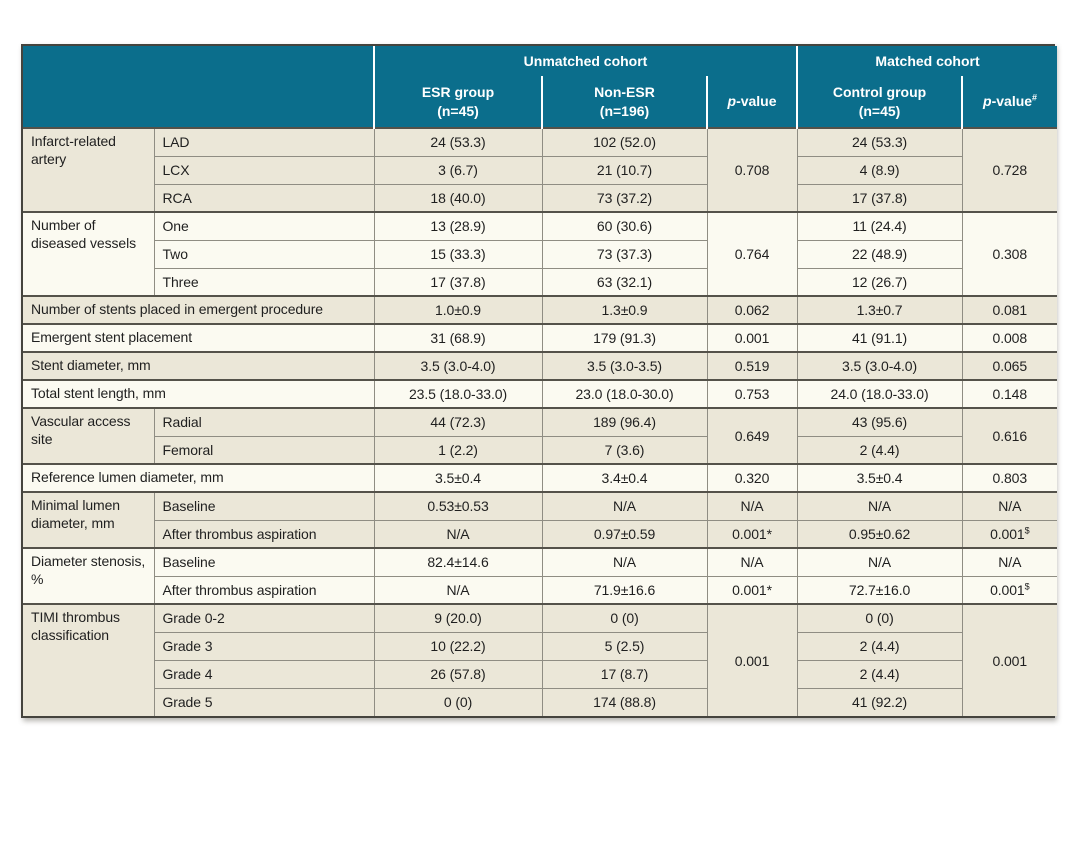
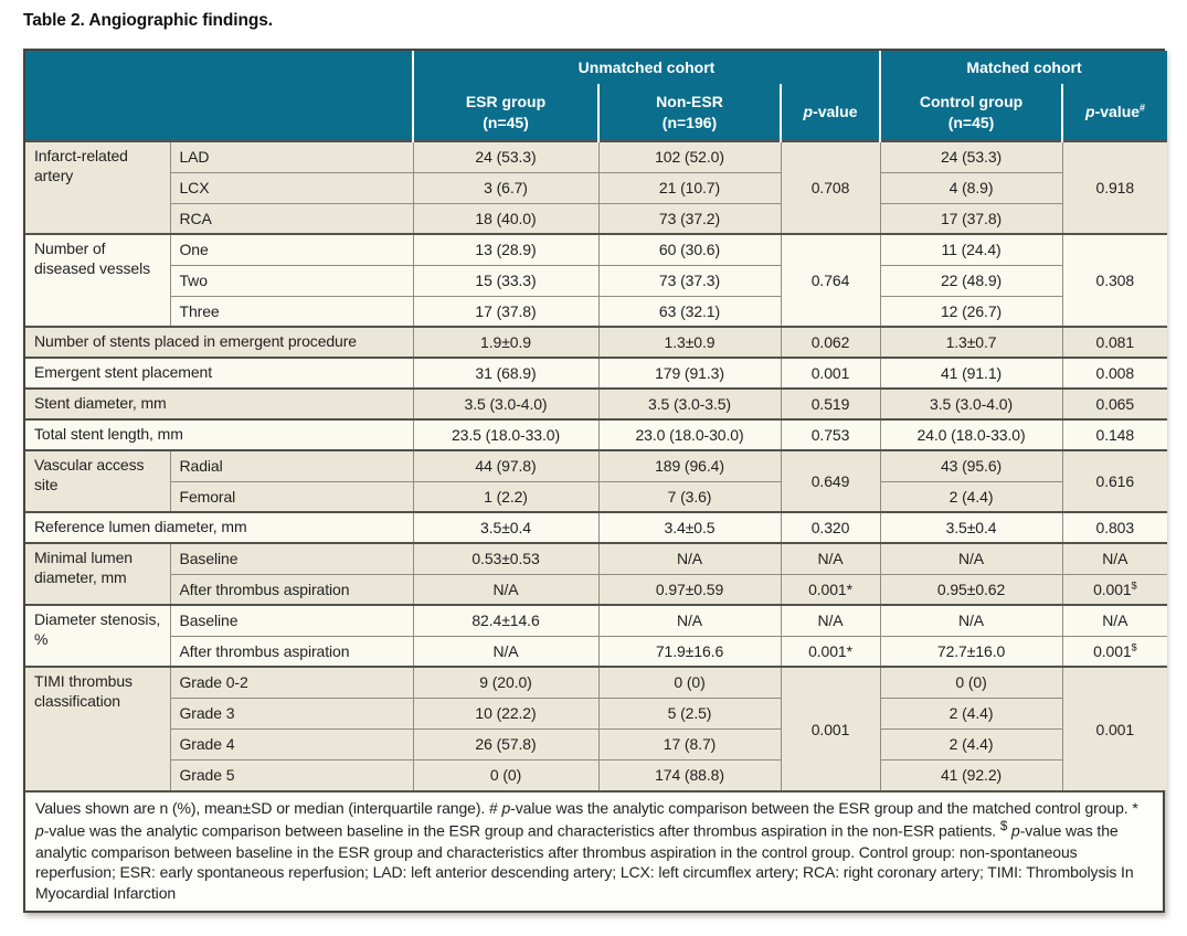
+ Table 2. Angiographic findings.
  	Unmatched cohort	Matched cohort
  ESR group (n=45)	Non-ESR (n=196)	p-value	Control group (n=45)	p-value#
- Infarct-related artery	LAD	24 (53.3)	102 (52.0)	0.708	24 (53.3)	0.728
+ Infarct-related artery	LAD	24 (53.3)	102 (52.0)	0.708	24 (53.3)	0.918
  LCX	3 (6.7)	21 (10.7)	4 (8.9)
  RCA	18 (40.0)	73 (37.2)	17 (37.8)
  Number of diseased vessels	One	13 (28.9)	60 (30.6)	0.764	11 (24.4)	0.308
  Two	15 (33.3)	73 (37.3)	22 (48.9)
  Three	17 (37.8)	63 (32.1)	12 (26.7)
- Number of stents placed in emergent procedure	1.0±0.9	1.3±0.9	0.062	1.3±0.7	0.081
+ Number of stents placed in emergent procedure	1.9±0.9	1.3±0.9	0.062	1.3±0.7	0.081
  Emergent stent placement	31 (68.9)	179 (91.3)	0.001	41 (91.1)	0.008
  Stent diameter, mm	3.5 (3.0-4.0)	3.5 (3.0-3.5)	0.519	3.5 (3.0-4.0)	0.065
  Total stent length, mm	23.5 (18.0-33.0)	23.0 (18.0-30.0)	0.753	24.0 (18.0-33.0)	0.148
- Vascular access site	Radial	44 (72.3)	189 (96.4)	0.649	43 (95.6)	0.616
+ Vascular access site	Radial	44 (97.8)	189 (96.4)	0.649	43 (95.6)	0.616
  Femoral	1 (2.2)	7 (3.6)	2 (4.4)
- Reference lumen diameter, mm	3.5±0.4	3.4±0.4	0.320	3.5±0.4	0.803
+ Reference lumen diameter, mm	3.5±0.4	3.4±0.5	0.320	3.5±0.4	0.803
  Minimal lumen diameter, mm	Baseline	0.53±0.53	N/A	N/A	N/A	N/A
  After thrombus aspiration	N/A	0.97±0.59	0.001*	0.95±0.62	0.001$
  Diameter stenosis, %	Baseline	82.4±14.6	N/A	N/A	N/A	N/A
  After thrombus aspiration	N/A	71.9±16.6	0.001*	72.7±16.0	0.001$
  TIMI thrombus classification	Grade 0-2	9 (20.0)	0 (0)	0.001	0 (0)	0.001
  Grade 3	10 (22.2)	5 (2.5)	2 (4.4)
  Grade 4	26 (57.8)	17 (8.7)	2 (4.4)
  Grade 5	0 (0)	174 (88.8)	41 (92.2)
+ Values shown are n (%), mean±SD or median (interquartile range). # p-value was the analytic comparison between the ESR group and the matched control group. * p-value was the analytic comparison between baseline in the ESR group and characteristics after thrombus aspiration in the non-ESR patients. $ p-value was the analytic comparison between baseline in the ESR group and characteristics after thrombus aspiration in the control group. Control group: non-spontaneous reperfusion; ESR: early spontaneous reperfusion; LAD: left anterior descending artery; LCX: left circumflex artery; RCA: right coronary artery; TIMI: Thrombolysis In Myocardial Infarction
